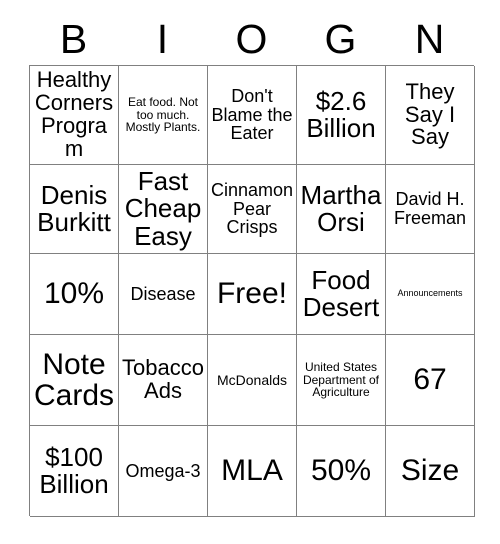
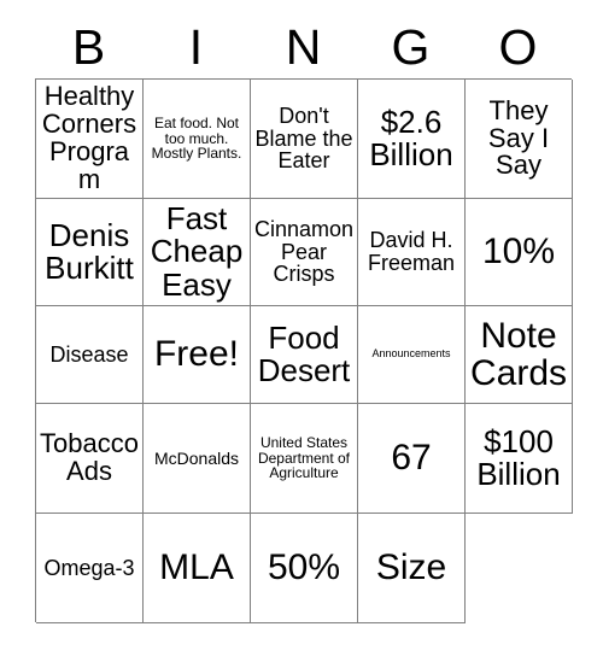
  B
  I
- O
+ N
  G
- N
+ O
  Healthy Corners Program
  Eat food. Not too much. Mostly Plants.
  Don't Blame the Eater
  $2.6 Billion
  They Say I Say
  Denis Burkitt
  Fast Cheap Easy
  Cinnamon Pear Crisps
- Martha Orsi
  David H. Freeman
  10%
  Disease
  Free!
  Food Desert
  Announcements
  Note Cards
  Tobacco Ads
  McDonalds
  United States Department of Agriculture
  67
  $100 Billion
  Omega-3
  MLA
  50%
  Size
